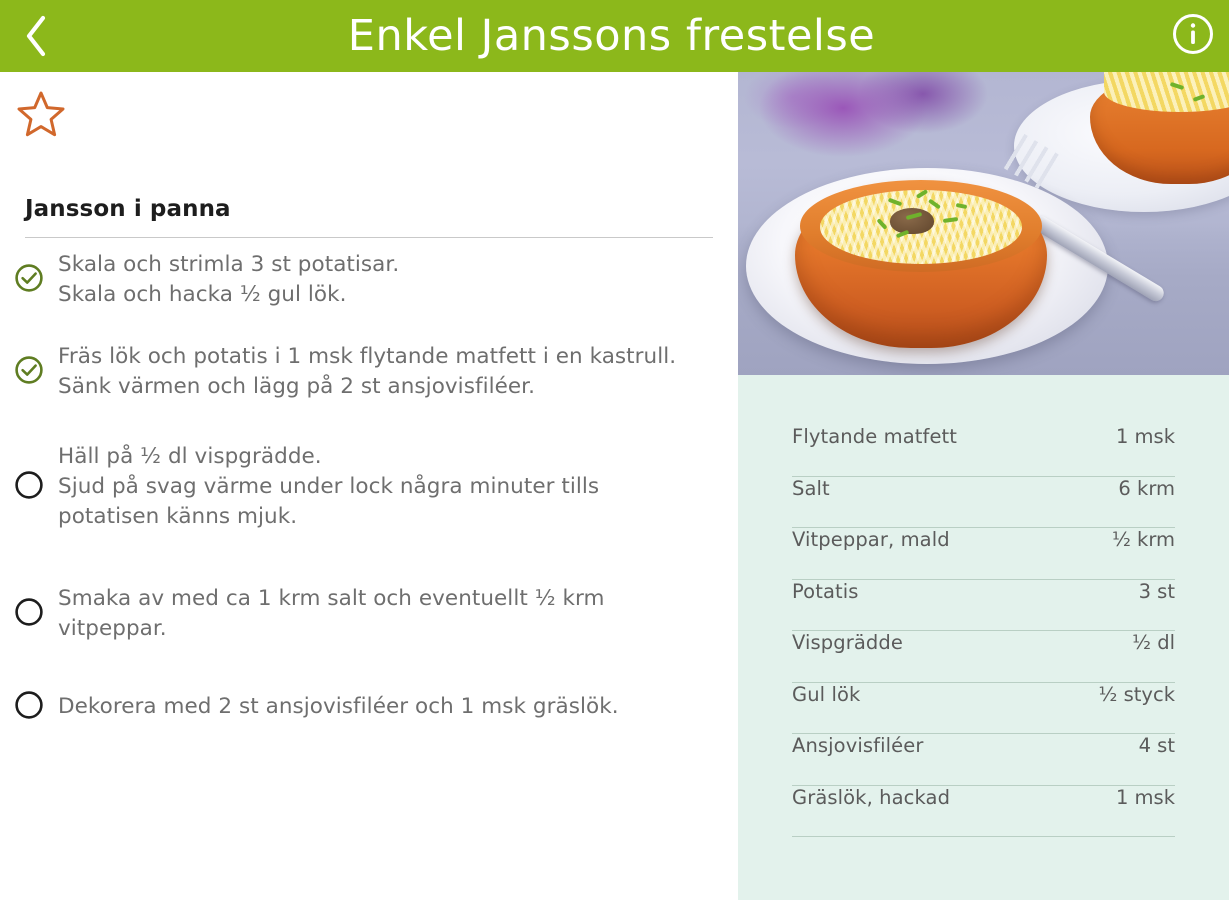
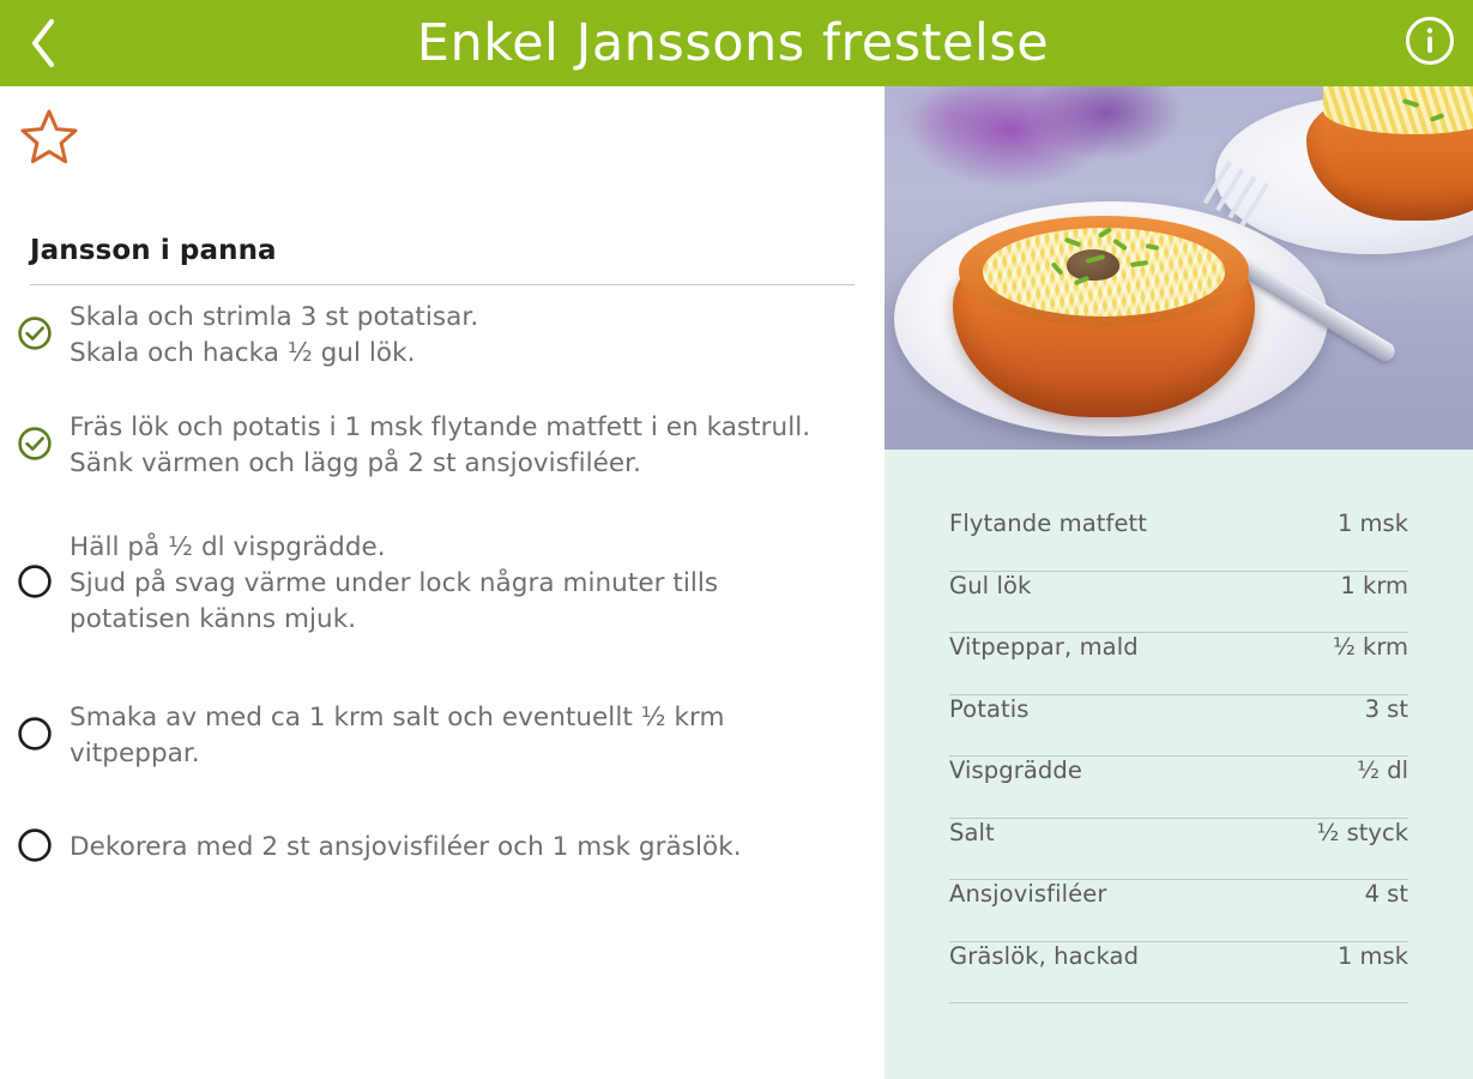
  Enkel Janssons frestelse
  Jansson i panna
  Skala och strimla 3 st potatisar.
  Skala och hacka ½ gul lök.
  Fräs lök och potatis i 1 msk flytande matfett i en kastrull.
  Sänk värmen och lägg på 2 st ansjovisfiléer.
  Häll på ½ dl vispgrädde.
  Sjud på svag värme under lock några minuter tills
  potatisen känns mjuk.
  Smaka av med ca 1 krm salt och eventuellt ½ krm
  vitpeppar.
  Dekorera med 2 st ansjovisfiléer och 1 msk gräslök.
  Flytande matfett
  1 msk
- Salt
+ Gul lök
- 6 krm
+ 1 krm
  Vitpeppar, mald
  ½ krm
  Potatis
  3 st
  Vispgrädde
  ½ dl
- Gul lök
+ Salt
  ½ styck
  Ansjovisfiléer
  4 st
  Gräslök, hackad
  1 msk
